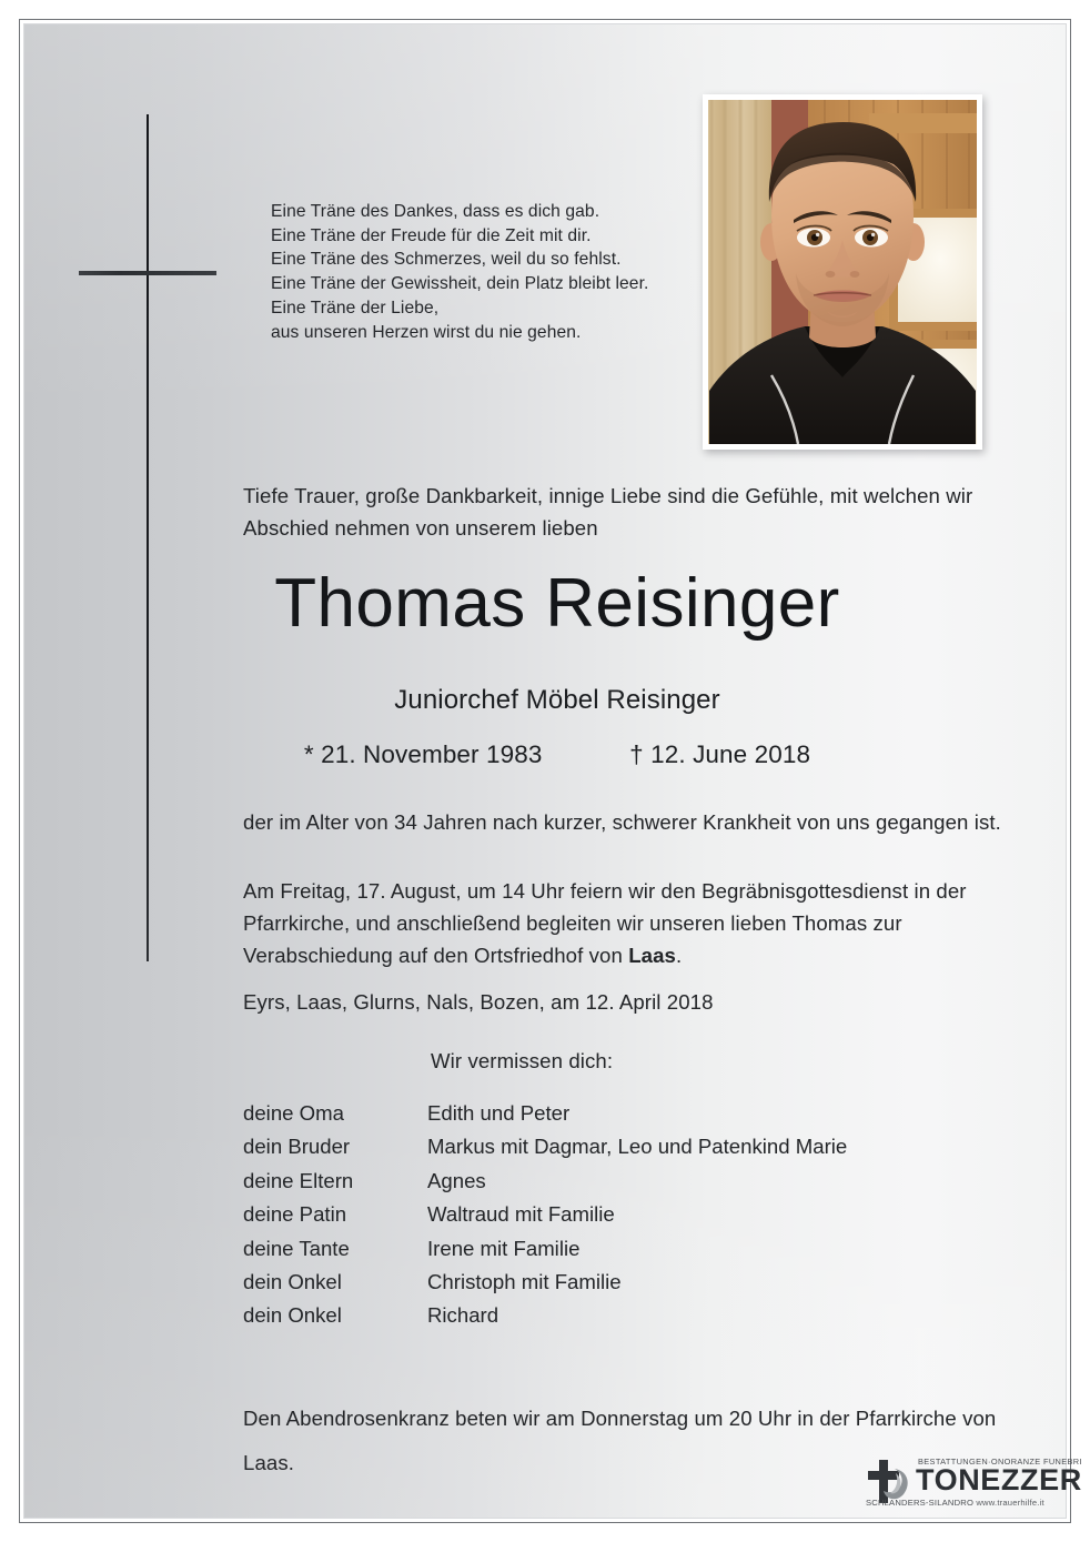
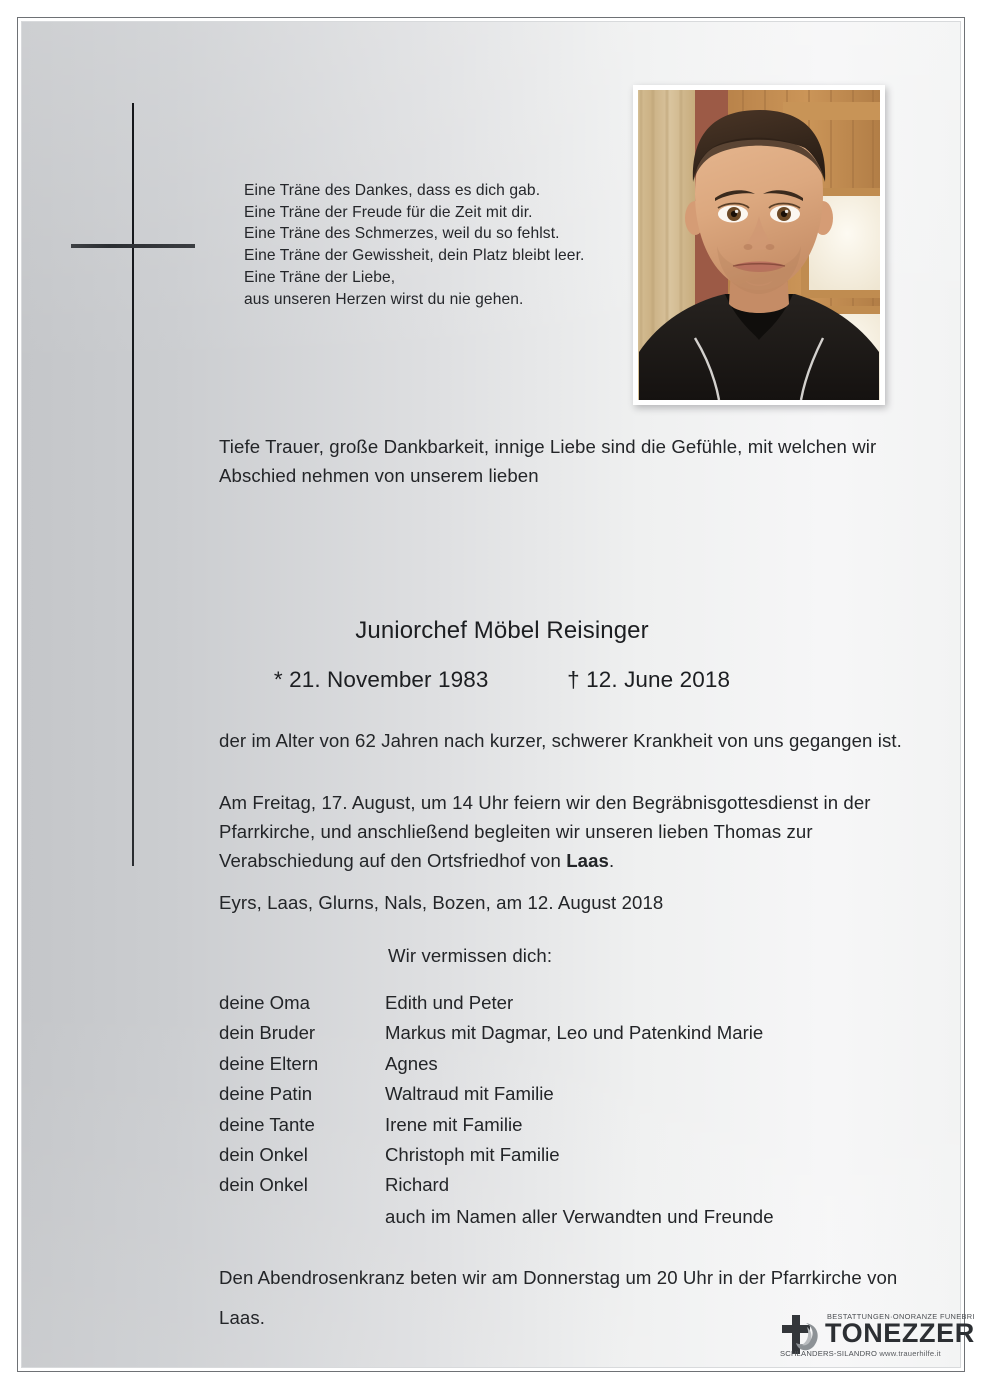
  Eine Träne des Dankes, dass es dich gab.
  Eine Träne der Freude für die Zeit mit dir.
  Eine Träne des Schmerzes, weil du so fehlst.
  Eine Träne der Gewissheit, dein Platz bleibt leer.
  Eine Träne der Liebe,
  aus unseren Herzen wirst du nie gehen.
  Tiefe Trauer, große Dankbarkeit, innige Liebe sind die Gefühle, mit welchen wir Abschied nehmen von unserem lieben
- Thomas Reisinger
  Juniorchef Möbel Reisinger
  * 21. November 1983 † 12. June 2018
- der im Alter von 34 Jahren nach kurzer, schwerer Krankheit von uns gegangen ist.
+ der im Alter von 62 Jahren nach kurzer, schwerer Krankheit von uns gegangen ist.
  Am Freitag, 17. August, um 14 Uhr feiern wir den Begräbnisgottesdienst in der Pfarrkirche, und anschließend begleiten wir unseren lieben Thomas zur Verabschiedung auf den Ortsfriedhof von Laas.
- Eyrs, Laas, Glurns, Nals, Bozen, am 12. April 2018
+ Eyrs, Laas, Glurns, Nals, Bozen, am 12. August 2018
  Wir vermissen dich:
  deine Oma	Edith und Peter
  dein Bruder	Markus mit Dagmar, Leo und Patenkind Marie
  deine Eltern	Agnes
  deine Patin	Waltraud mit Familie
  deine Tante	Irene mit Familie
  dein Onkel	Christoph mit Familie
  dein Onkel	Richard
+ auch im Namen aller Verwandten und Freunde
  Den Abendrosenkranz beten wir am Donnerstag um 20 Uhr in der Pfarrkirche von Laas.
  BESTATTUNGEN·ONORANZE FUNEBRI
  TONEZZER
  SCHLANDERS-SILANDRO www.trauerhilfe.it
